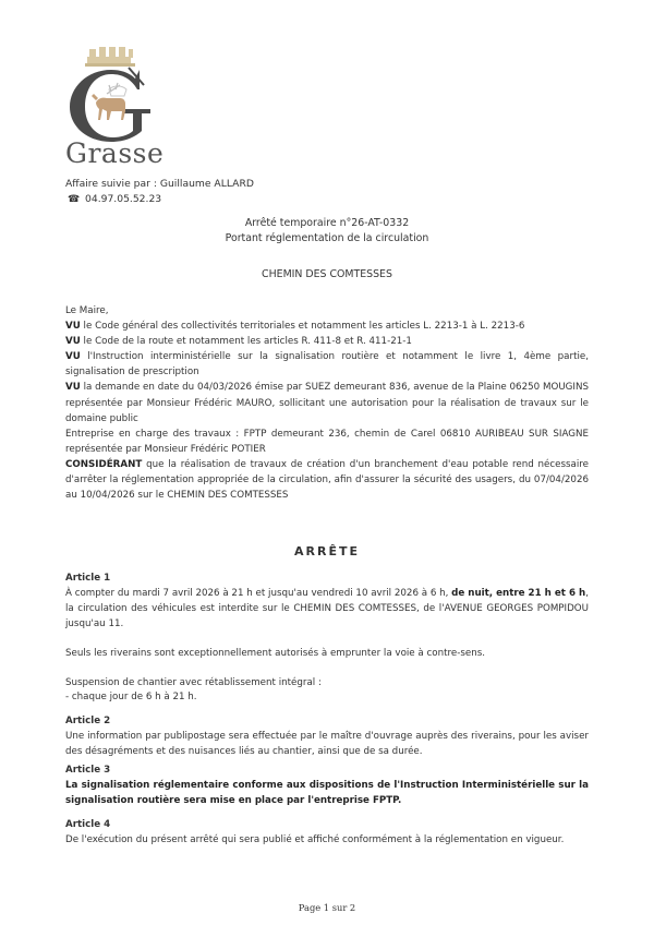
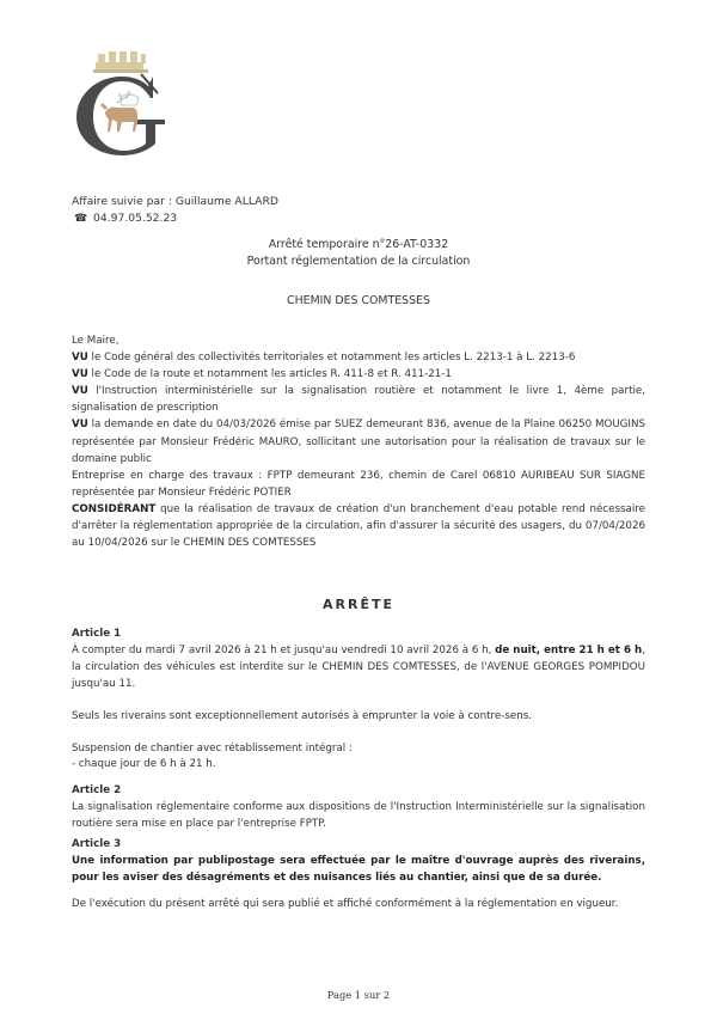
- Grasse
  Affaire suivie par : Guillaume ALLARD
  ☎ 04.97.05.52.23
  Arrêté temporaire n°26-AT-0332
  Portant réglementation de la circulation
  CHEMIN DES COMTESSES
  Le Maire,
  VU le Code général des collectivités territoriales et notamment les articles L. 2213-1 à L. 2213-6
  VU le Code de la route et notamment les articles R. 411-8 et R. 411-21-1
  VU l'Instruction interministérielle sur la signalisation routière et notamment le livre 1, 4ème partie, signalisation de prescription
  VU la demande en date du 04/03/2026 émise par SUEZ demeurant 836, avenue de la Plaine 06250 MOUGINS représentée par Monsieur Frédéric MAURO, sollicitant une autorisation pour la réalisation de travaux sur le domaine public
  Entreprise en charge des travaux : FPTP demeurant 236, chemin de Carel 06810 AURIBEAU SUR SIAGNE représentée par Monsieur Frédéric POTIER
  CONSIDÉRANT que la réalisation de travaux de création d'un branchement d'eau potable rend nécessaire d'arrêter la réglementation appropriée de la circulation, afin d'assurer la sécurité des usagers, du 07/04/2026 au 10/04/2026 sur le CHEMIN DES COMTESSES
  ARRÊTE
  Article 1
  À compter du mardi 7 avril 2026 à 21 h et jusqu'au vendredi 10 avril 2026 à 6 h, de nuit, entre 21 h et 6 h, la circulation des véhicules est interdite sur le CHEMIN DES COMTESSES, de l'AVENUE GEORGES POMPIDOU jusqu'au 11.
  Seuls les riverains sont exceptionnellement autorisés à emprunter la voie à contre-sens.
  Suspension de chantier avec rétablissement intégral :
  - chaque jour de 6 h à 21 h.
  Article 2
- Une information par publipostage sera effectuée par le maître d'ouvrage auprès des riverains, pour les aviser des désagréments et des nuisances liés au chantier, ainsi que de sa durée.
+ La signalisation réglementaire conforme aux dispositions de l'Instruction Interministérielle sur la signalisation routière sera mise en place par l'entreprise FPTP.
  Article 3
- La signalisation réglementaire conforme aux dispositions de l'Instruction Interministérielle sur la signalisation routière sera mise en place par l'entreprise FPTP.
+ Une information par publipostage sera effectuée par le maître d'ouvrage auprès des riverains, pour les aviser des désagréments et des nuisances liés au chantier, ainsi que de sa durée.
- Article 4
  De l'exécution du présent arrêté qui sera publié et affiché conformément à la réglementation en vigueur.
  Page 1 sur 2
